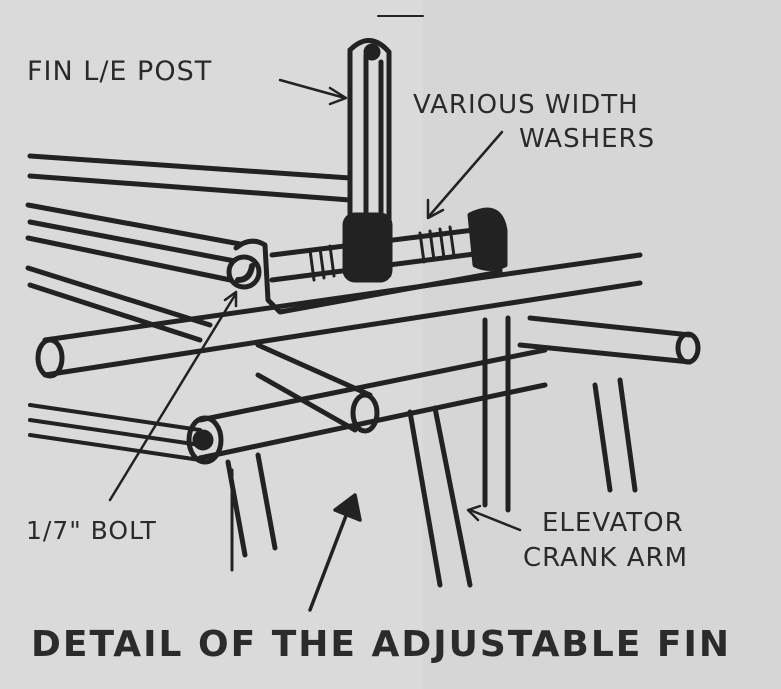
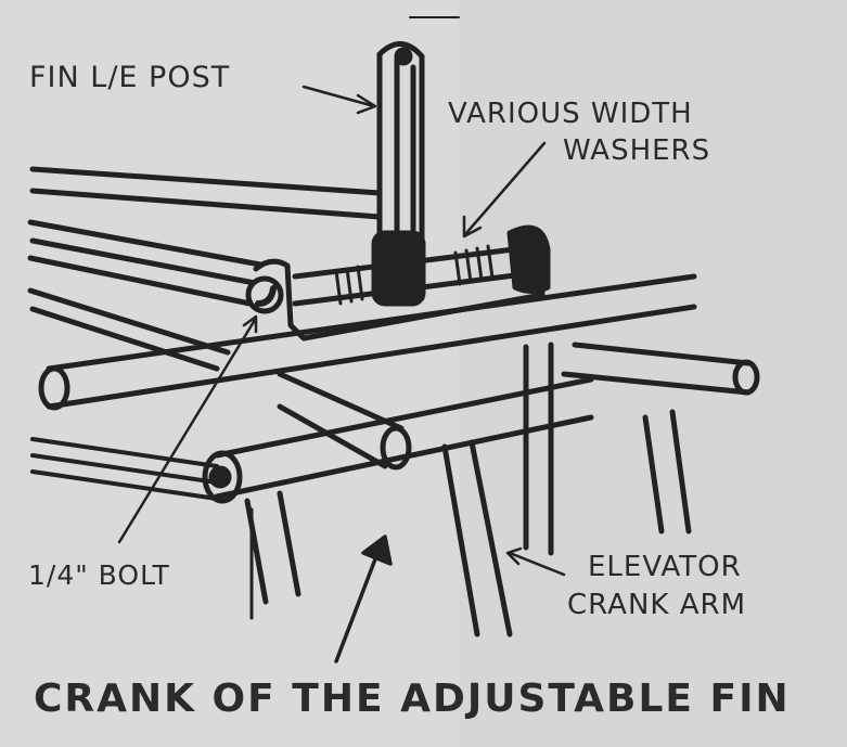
  FIN L/E POST
  VARIOUS WIDTH
  WASHERS
- 1/7" BOLT
+ 1/4" BOLT
  ELEVATOR
  CRANK ARM
- DETAIL OF THE ADJUSTABLE FIN
+ CRANK OF THE ADJUSTABLE FIN
